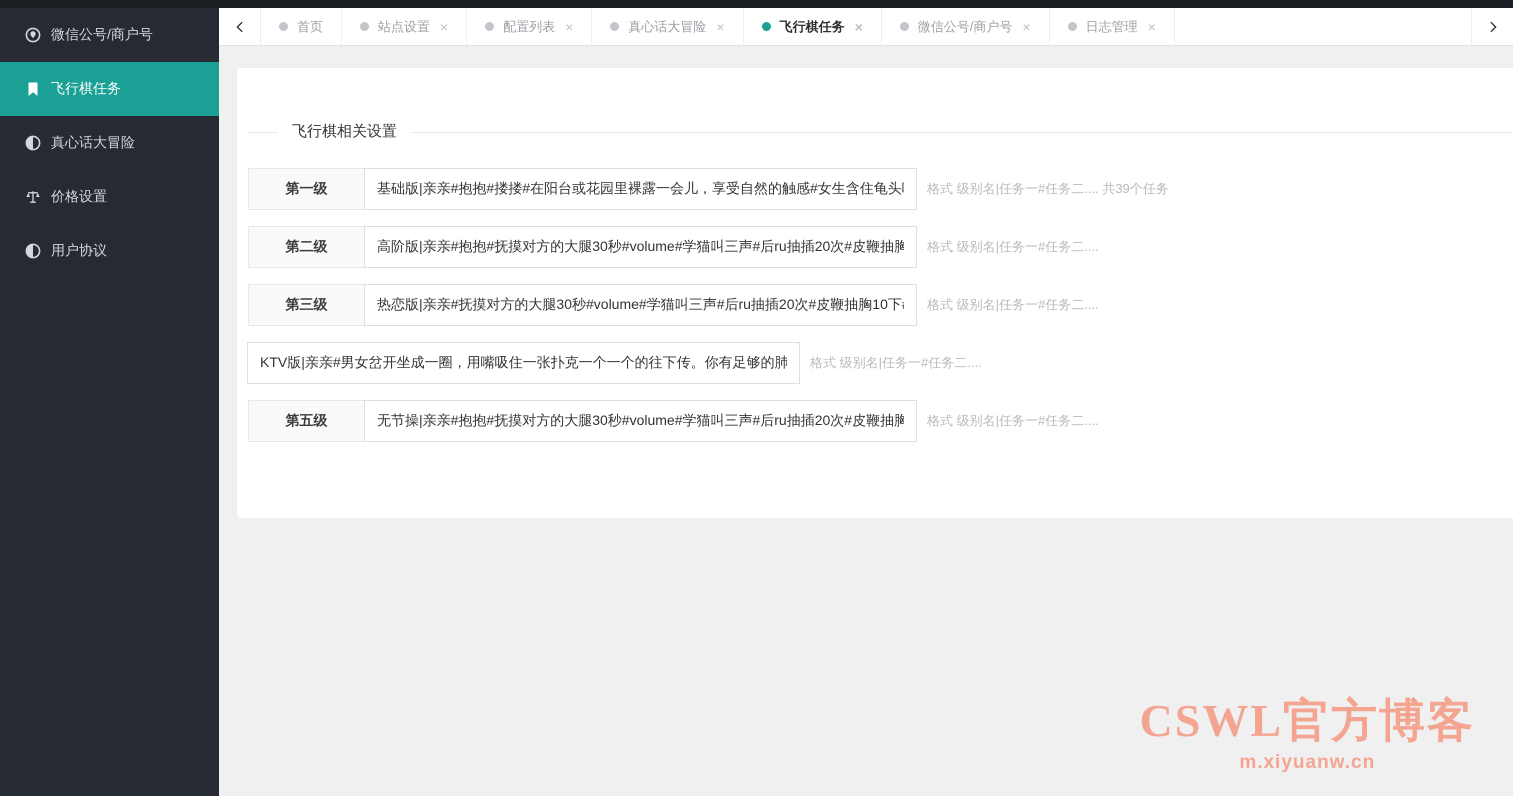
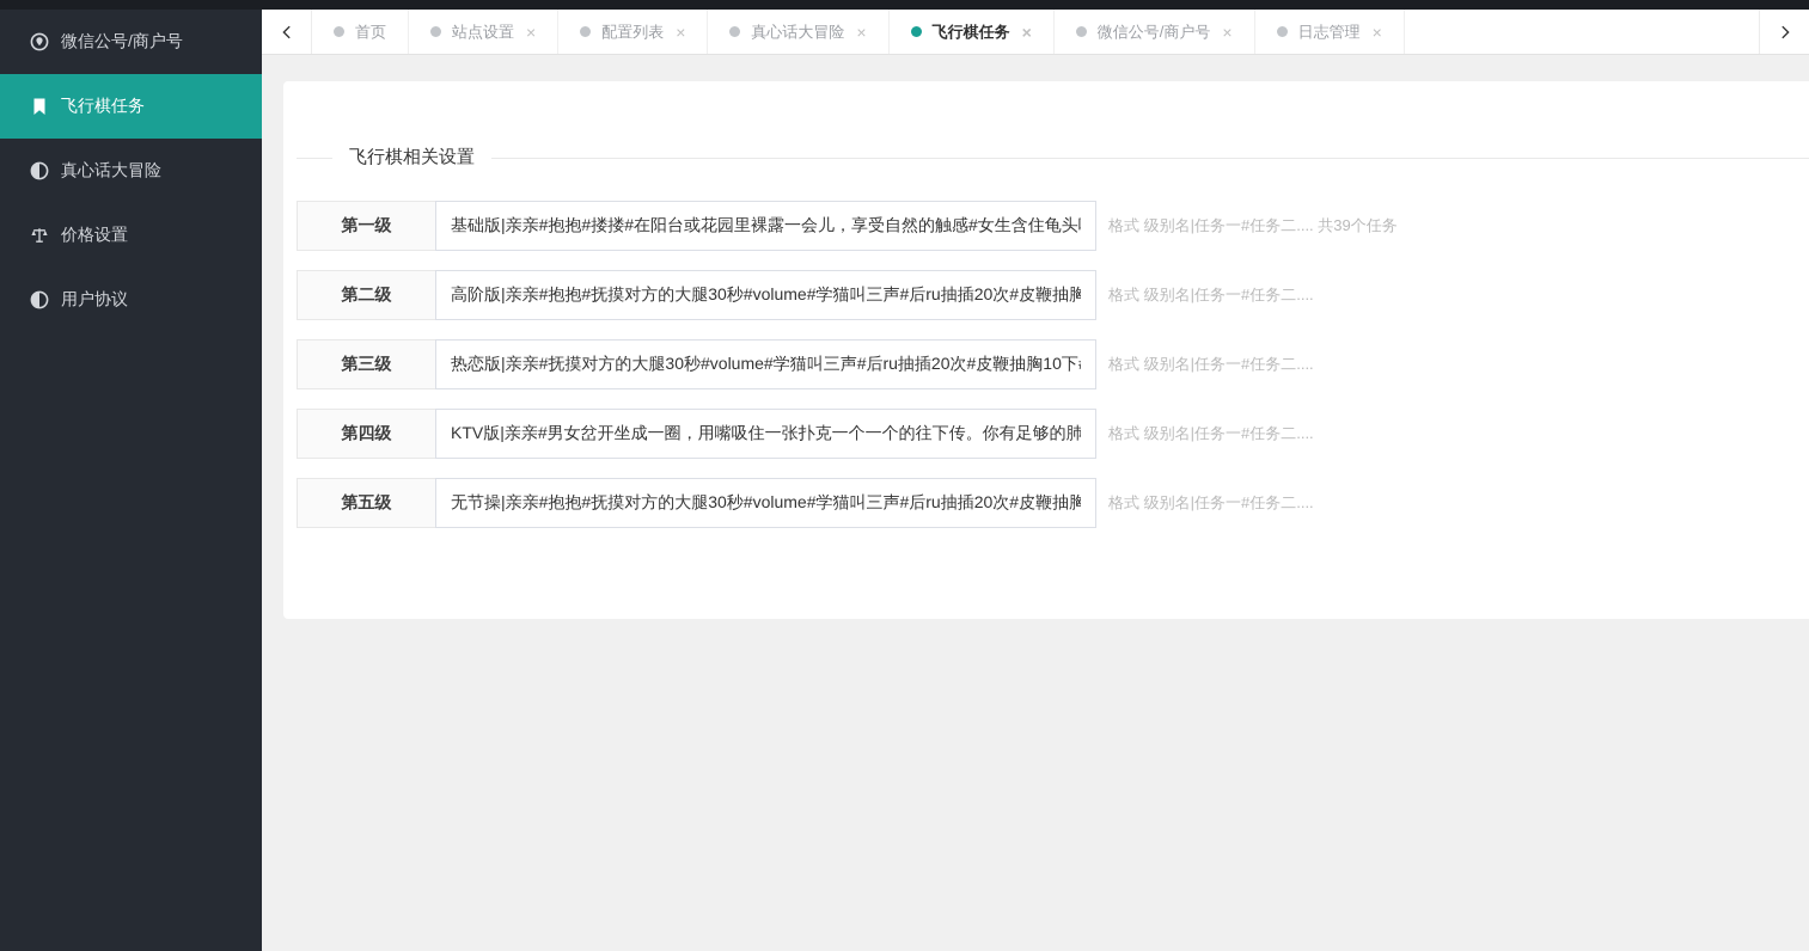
  微信公号/商户号
  飞行棋任务
  真心话大冒险
  价格设置
  用户协议
  首页
  站点设置
  ×
  配置列表
  ×
  真心话大冒险
  ×
  飞行棋任务
  ×
  微信公号/商户号
  ×
  日志管理
  ×
  飞行棋相关设置
  第一级
  基础版|亲亲#抱抱#搂搂#在阳台或花园里裸露一会儿，享受自然的触感#女生含住龟头
  格式 级别名|任务一#任务二.... 共39个任务
  第二级
  高阶版|亲亲#抱抱#抚摸对方的大腿30秒#volume#学猫叫三声#后ru抽插20次#皮鞭抽胸
  格式 级别名|任务一#任务二....
  第三级
  热恋版|亲亲#抚摸对方的大腿30秒#volume#学猫叫三声#后ru抽插20次#皮鞭抽胸10下
  格式 级别名|任务一#任务二....
+ 第四级
  KTV版|亲亲#男女岔开坐成一圈，用嘴吸住一张扑克一个一个的往下传。你有足够的肺
  格式 级别名|任务一#任务二....
  第五级
  无节操|亲亲#抱抱#抚摸对方的大腿30秒#volume#学猫叫三声#后ru抽插20次#皮鞭抽胸
  格式 级别名|任务一#任务二....
- CSWL官方博客
- m.xiyuanw.cn
